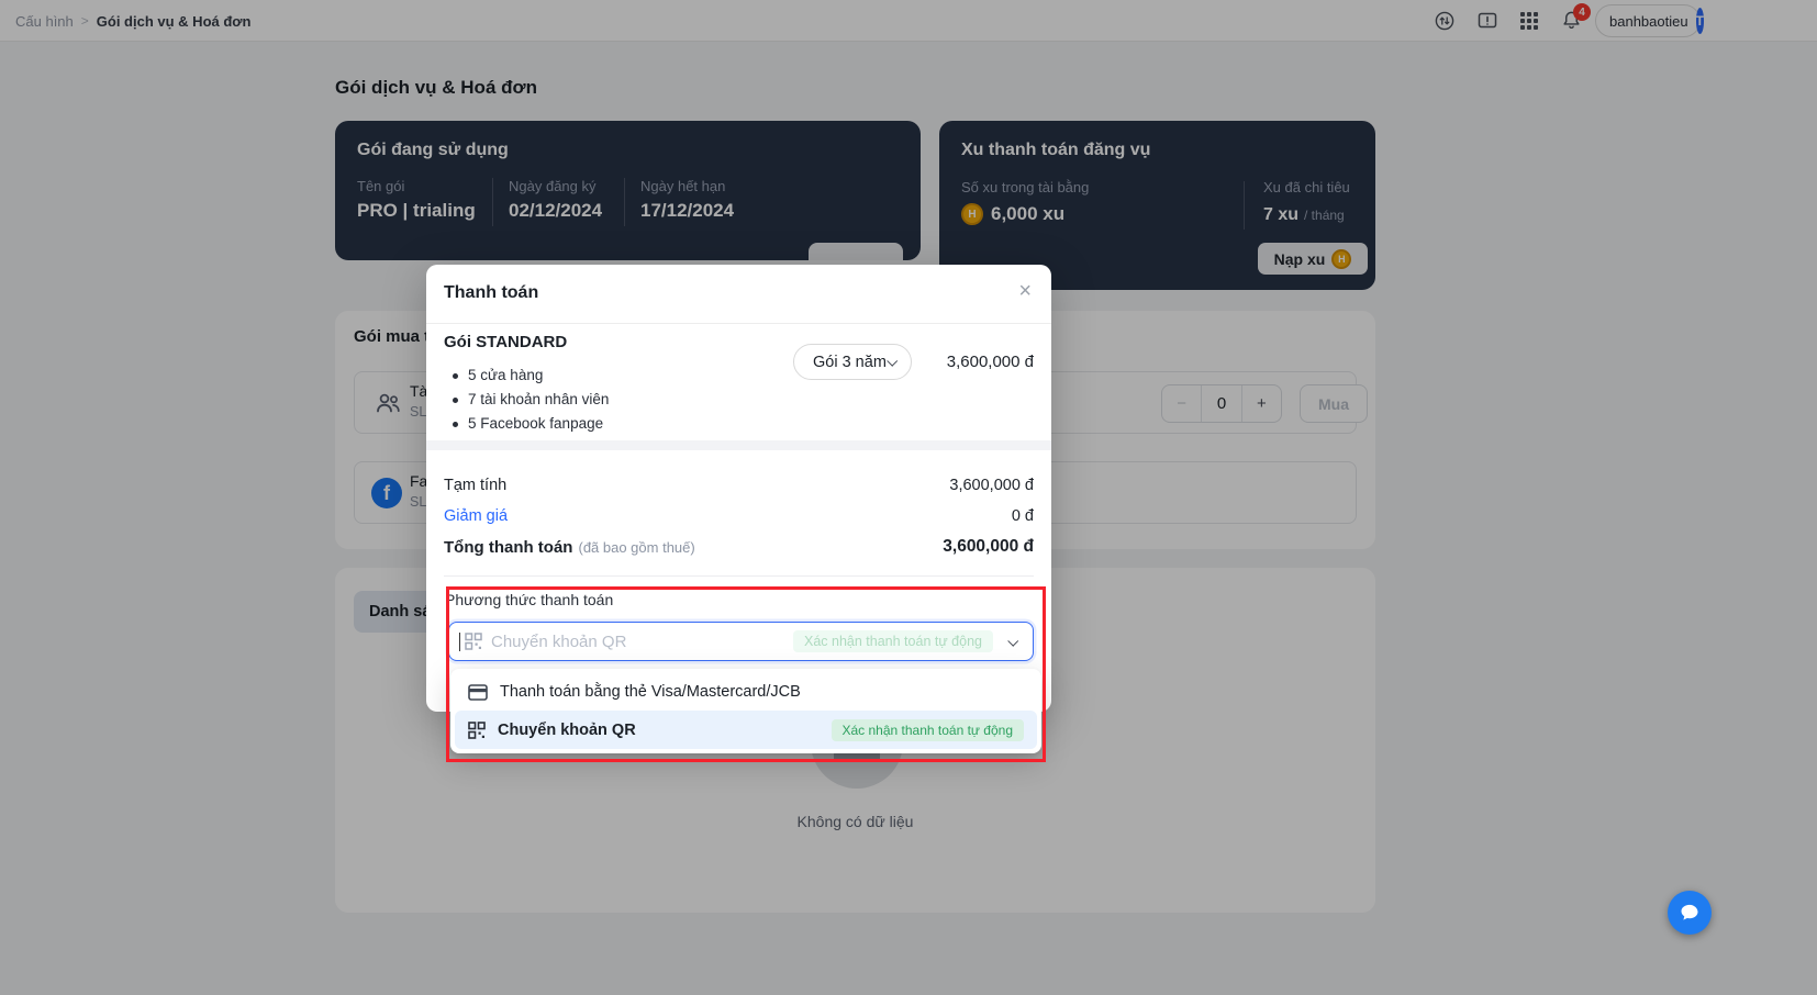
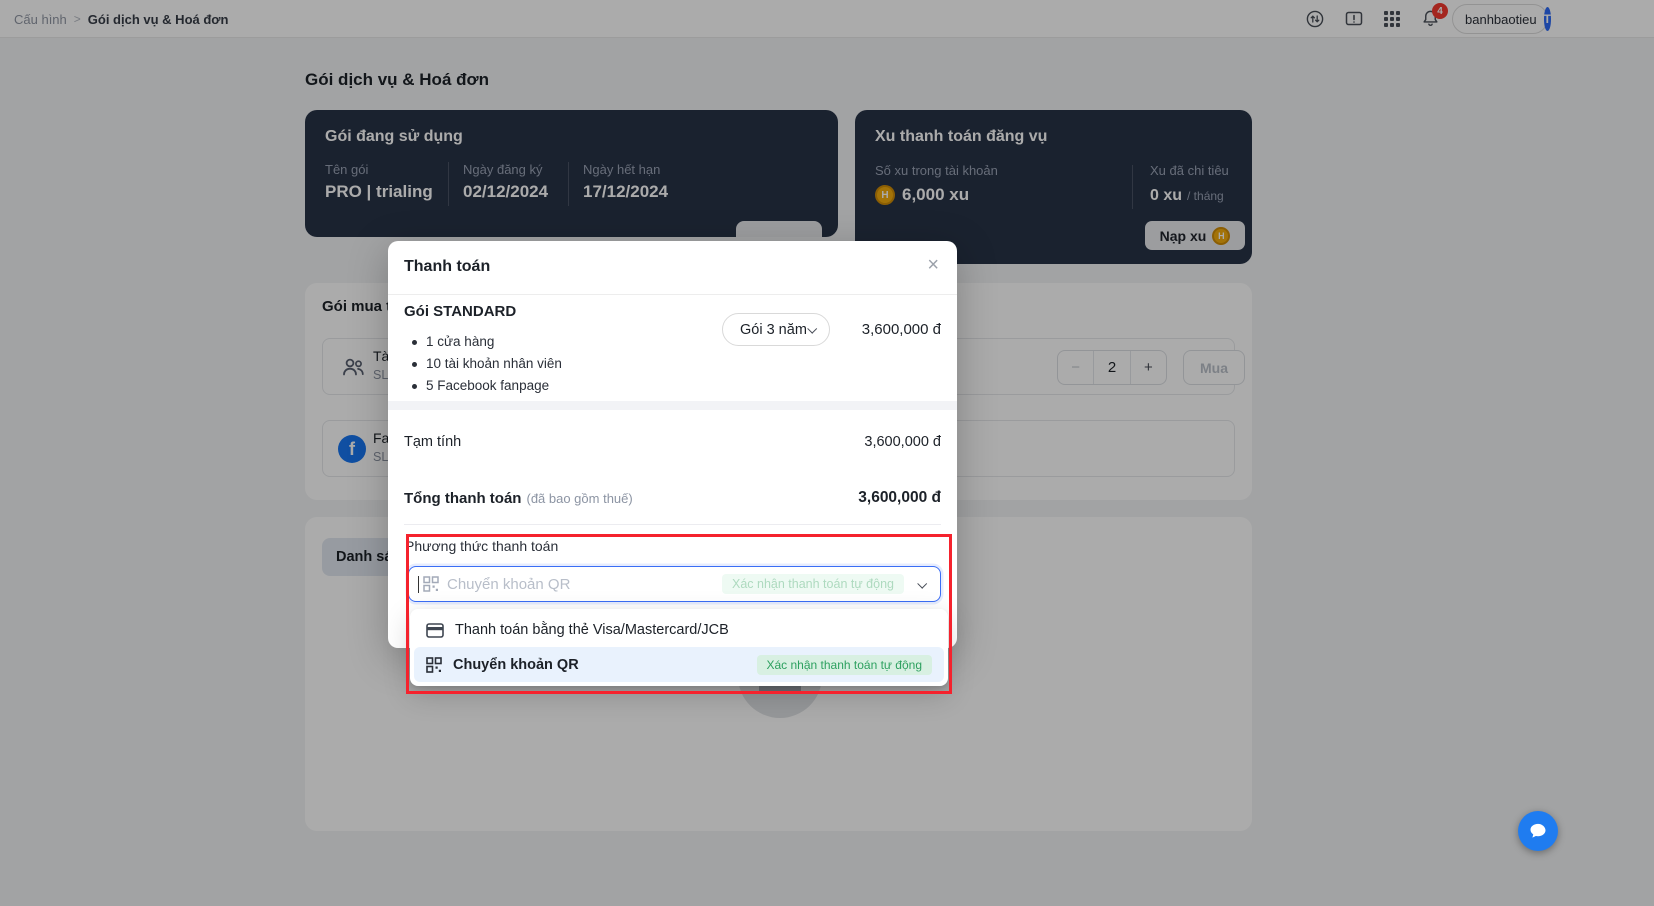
  Cấu hình
  >
  Gói dịch vụ & Hoá đơn
  4
  banhbaotieu
  T
  Gói dịch vụ & Hoá đơn
  Gói đang sử dụng
  Tên gói
  PRO | trialing
  Ngày đăng ký
  02/12/2024
  Ngày hết hạn
  17/12/2024
  Xu thanh toán đăng vụ
- Số xu trong tài bằng
+ Số xu trong tài khoản
  H
  6,000 xu
  Xu đã chi tiêu
- 7 xu
+ 0 xu
  / tháng
  Nạp xu
  H
  Gói mua
- 0
+ 2
  +
  Mua
  f
  Danh s
- Không có dữ liệu
  Thanh toán
  ×
  Gói STANDARD
- 5 cửa hàng
+ 1 cửa hàng
- 7 tài khoản nhân viên
+ 10 tài khoản nhân viên
  5 Facebook fanpage
  Gói 3 năm
  3,600,000 đ
  Tạm tính
  3,600,000 đ
- Giảm giá
- 0 đ
  Tổng thanh toán
  (đã bao gồm thuế)
  3,600,000 đ
  Phương thức thanh toán
  Chuyển khoản QR
  Xác nhận thanh toán tự động
  Thanh toán bằng thẻ Visa/Mastercard/JCB
  Chuyển khoản QR
  Xác nhận thanh toán tự động
